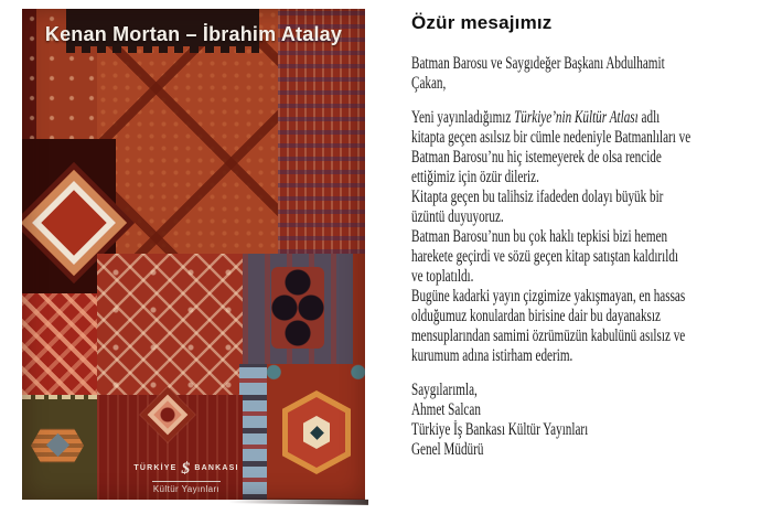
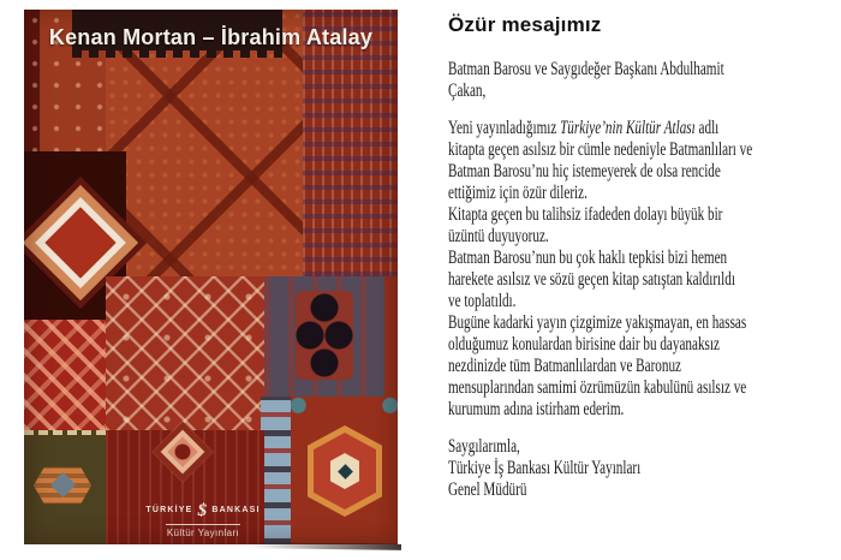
  Kültür Yayınları
  Kenan Mortan – İbrahim Atalay
  Özür mesajımız
  Batman Barosu ve Saygıdeğer Başkanı Abdulhamit
  Çakan,
  Yeni yayınladığımız Türkiye’nin Kültür Atlası adlı
  kitapta geçen asılsız bir cümle nedeniyle Batmanlıları ve
  Batman Barosu’nu hiç istemeyerek de olsa rencide
  ettiğimiz için özür dileriz.
  Kitapta geçen bu talihsiz ifadeden dolayı büyük bir
  üzüntü duyuyoruz.
  Batman Barosu’nun bu çok haklı tepkisi bizi hemen
- harekete geçirdi ve sözü geçen kitap satıştan kaldırıldı
+ harekete asılsız ve sözü geçen kitap satıştan kaldırıldı
  ve toplatıldı.
  Bugüne kadarki yayın çizgimize yakışmayan, en hassas
  olduğumuz konulardan birisine dair bu dayanaksız
+ nezdinizde tüm Batmanlılardan ve Baronuz
  mensuplarından samimi özrümüzün kabulünü asılsız ve
  kurumum adına istirham ederim.
  Saygılarımla,
- Ahmet Salcan
  Türkiye İş Bankası Kültür Yayınları
  Genel Müdürü
